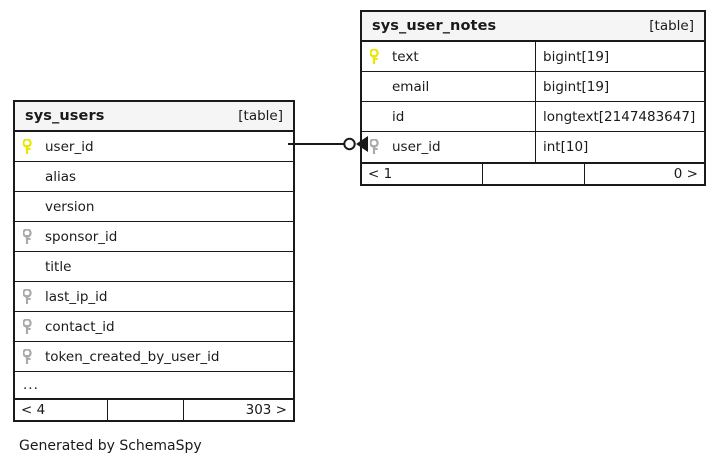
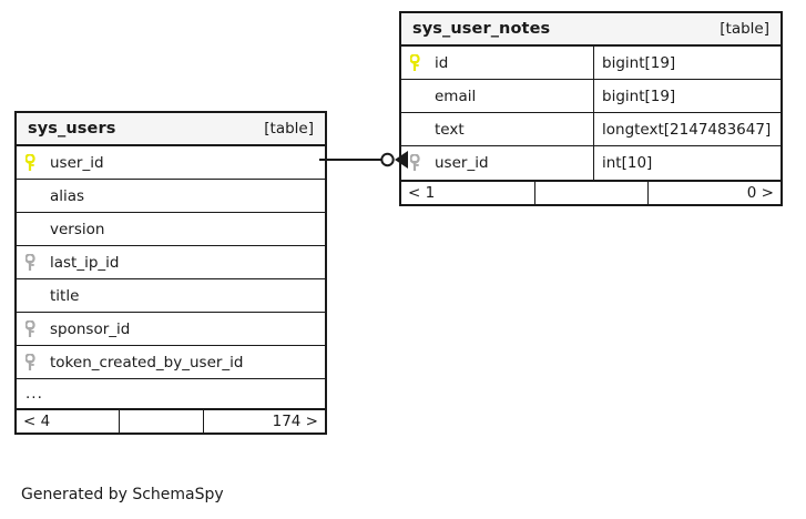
  sys_users
  [table]
  user_id
  alias
  version
- sponsor_id
+ last_ip_id
  title
- last_ip_id
+ sponsor_id
- contact_id
  token_created_by_user_id
  ...
  < 4
- 303 >
+ 174 >
  sys_user_notes
  [table]
- text
+ id
  bigint[19]
  email
  bigint[19]
- id
+ text
  longtext[2147483647]
  user_id
  int[10]
  < 1
  0 >
  Generated by SchemaSpy
